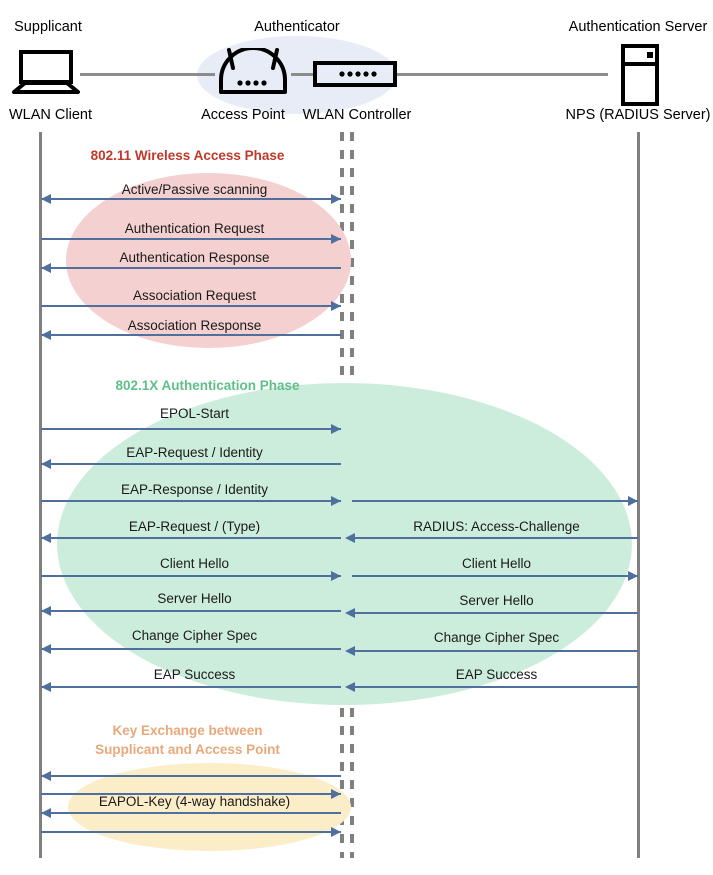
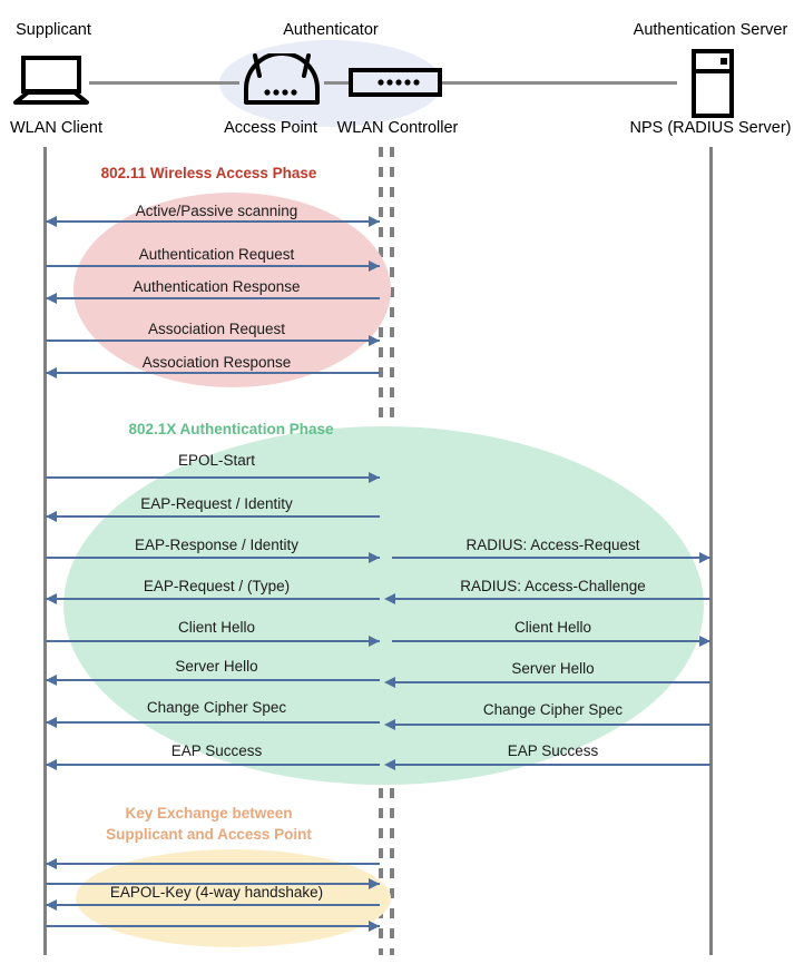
  Supplicant
  Authenticator
  Authentication Server
  WLAN Client
  Access Point
  WLAN Controller
  NPS (RADIUS Server)
  802.11 Wireless Access Phase
  Active/Passive scanning
  Authentication Request
  Authentication Response
  Association Request
  Association Response
  802.1X Authentication Phase
  EPOL-Start
  EAP-Request / Identity
  EAP-Response / Identity
+ RADIUS: Access-Request
  EAP-Request / (Type)
  RADIUS: Access-Challenge
  Client Hello
  Client Hello
  Server Hello
  Server Hello
  Change Cipher Spec
  Change Cipher Spec
  EAP Success
  EAP Success
  Key Exchange between
  Supplicant and Access Point
  EAPOL-Key (4-way handshake)
